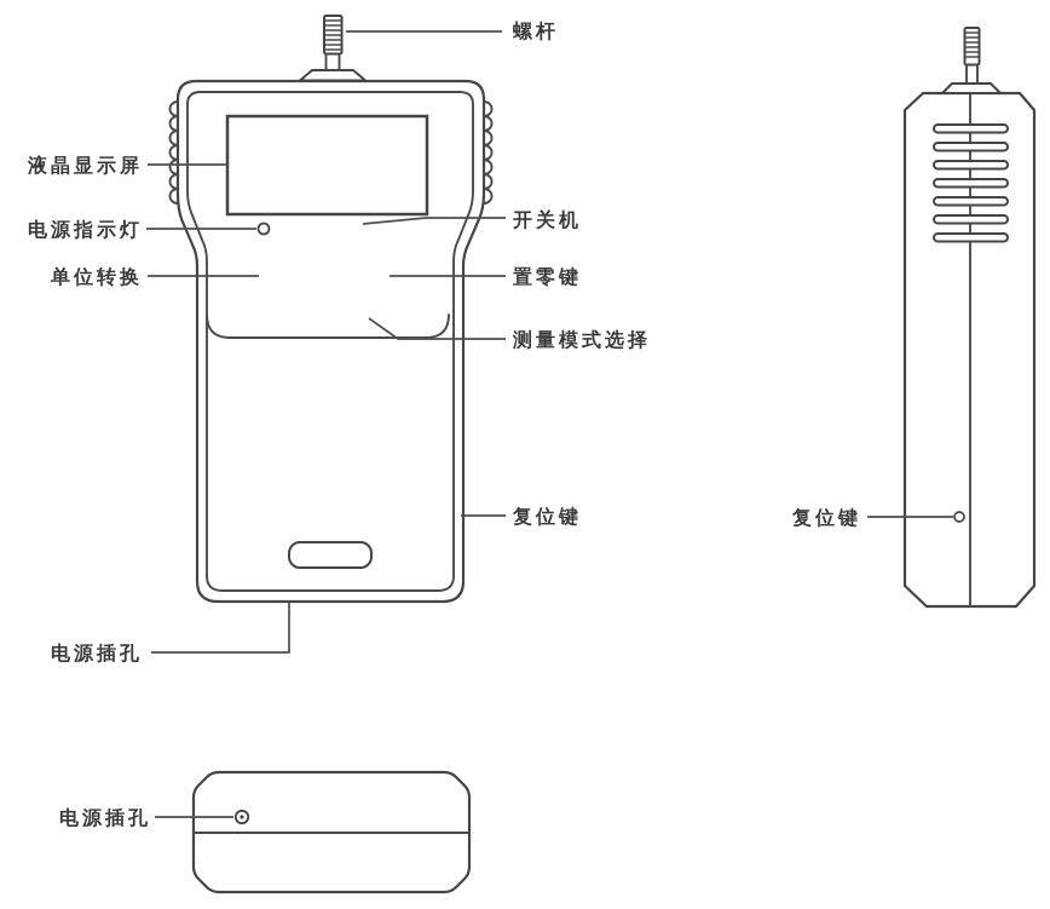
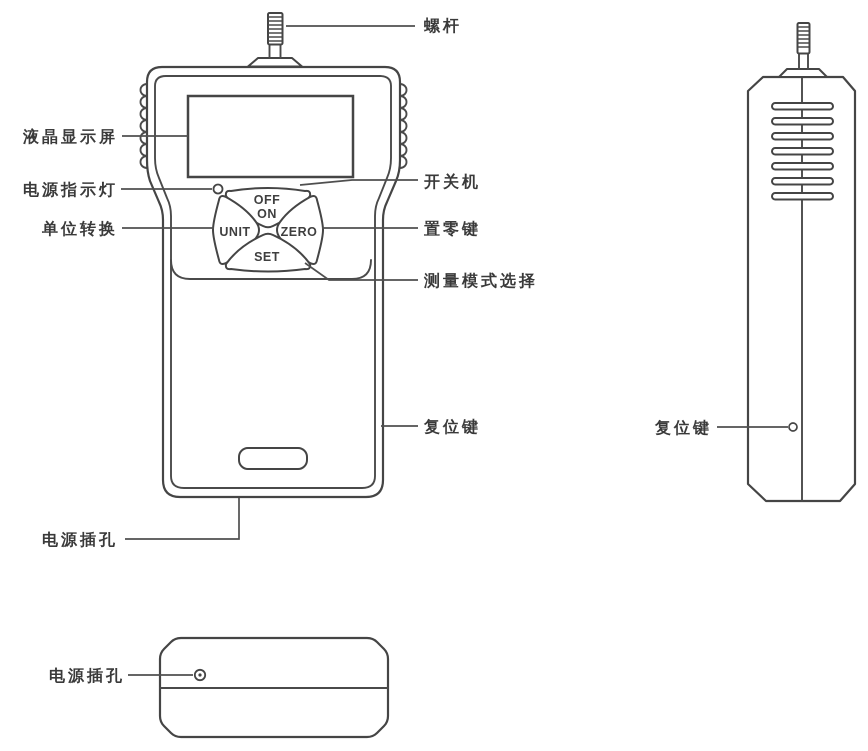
+ OFF
+ ON
+ UNIT
+ ZERO
+ SET
  液晶显示屏
  电源指示灯
  单位转换
  电源插孔
  螺杆
  开关机
  置零键
  测量模式选择
  复位键
  复位键
  电源插孔
